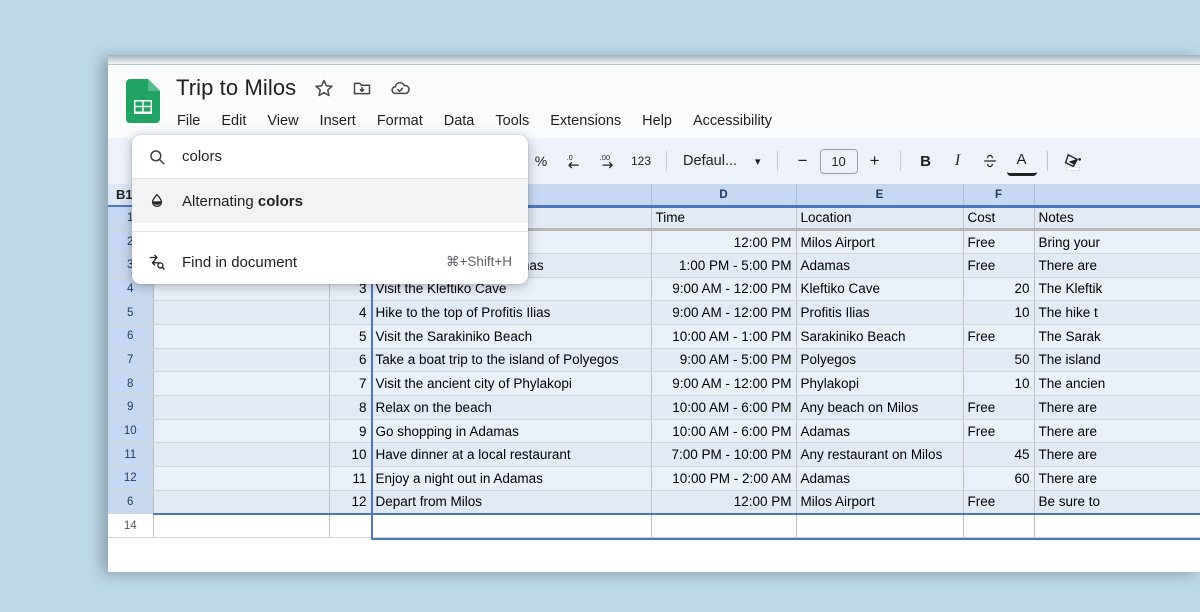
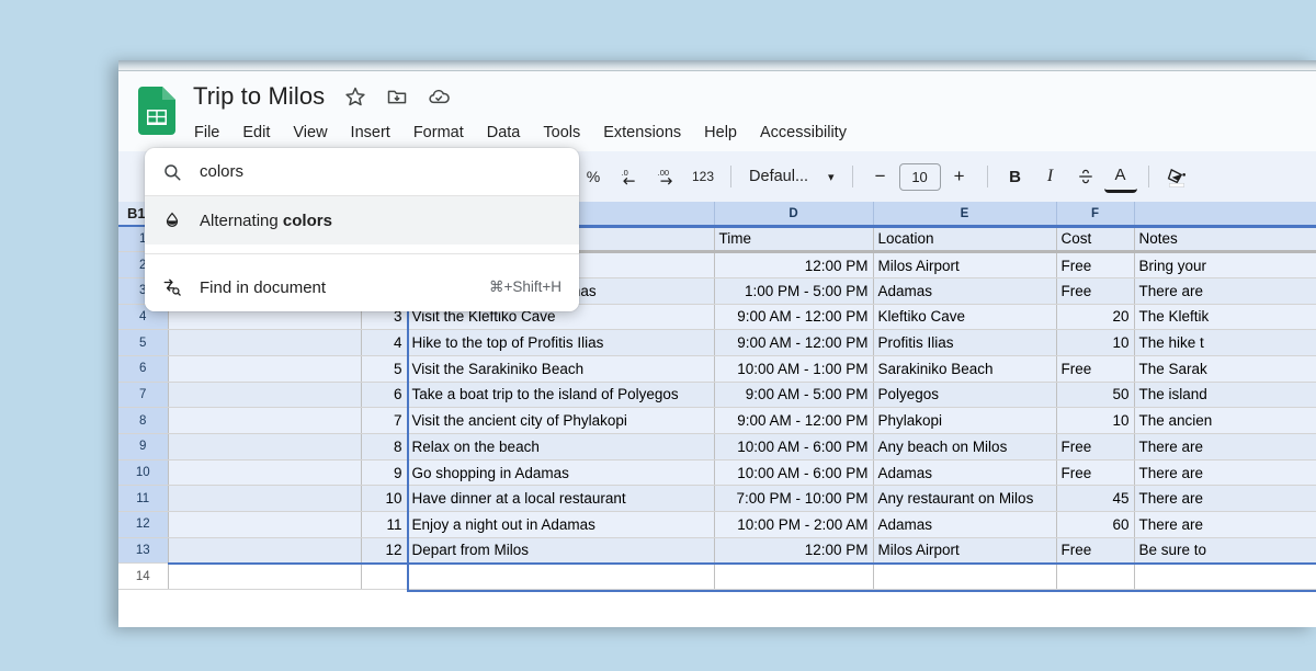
  Trip to Milos
  File
  Edit
  View
  Insert
  Format
  Data
  Tools
  Extensions
  Help
  Accessibility
  %
  .0
  .00
  123
  Defaul...
  ▾
  −
  10
  +
  B
  I
  A
  B1
  				D	E	F
  1				Time	Location	Cost	Notes
  2				12:00 PM	Milos Airport	Free	Bring your
  4		3	Visit the Kleftiko Cave	9:00 AM - 12:00 PM	Kleftiko Cave	20	The Kleftik
  5		4	Hike to the top of Profitis Ilias	9:00 AM - 12:00 PM	Profitis Ilias	10	The hike t
  6		5	Visit the Sarakiniko Beach	10:00 AM - 1:00 PM	Sarakiniko Beach	Free	The Sarak
  7		6	Take a boat trip to the island of Polyegos	9:00 AM - 5:00 PM	Polyegos	50	The island
  8		7	Visit the ancient city of Phylakopi	9:00 AM - 12:00 PM	Phylakopi	10	The ancien
  9		8	Relax on the beach	10:00 AM - 6:00 PM	Any beach on Milos	Free	There are
  10		9	Go shopping in Adamas	10:00 AM - 6:00 PM	Adamas	Free	There are
  11		10	Have dinner at a local restaurant	7:00 PM - 10:00 PM	Any restaurant on Milos	45	There are
  12		11	Enjoy a night out in Adamas	10:00 PM - 2:00 AM	Adamas	60	There are
- 6		12	Depart from Milos	12:00 PM	Milos Airport	Free	Be sure to
+ 13		12	Depart from Milos	12:00 PM	Milos Airport	Free	Be sure to
  14
  colors
  Alternating colors
  Find in document
  ⌘+Shift+H
